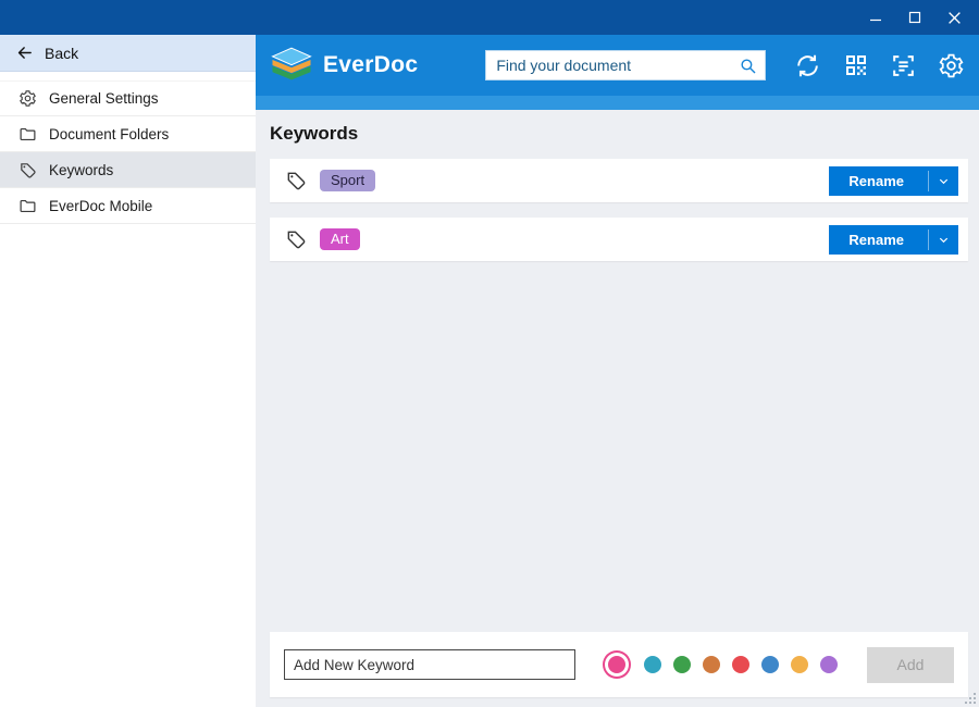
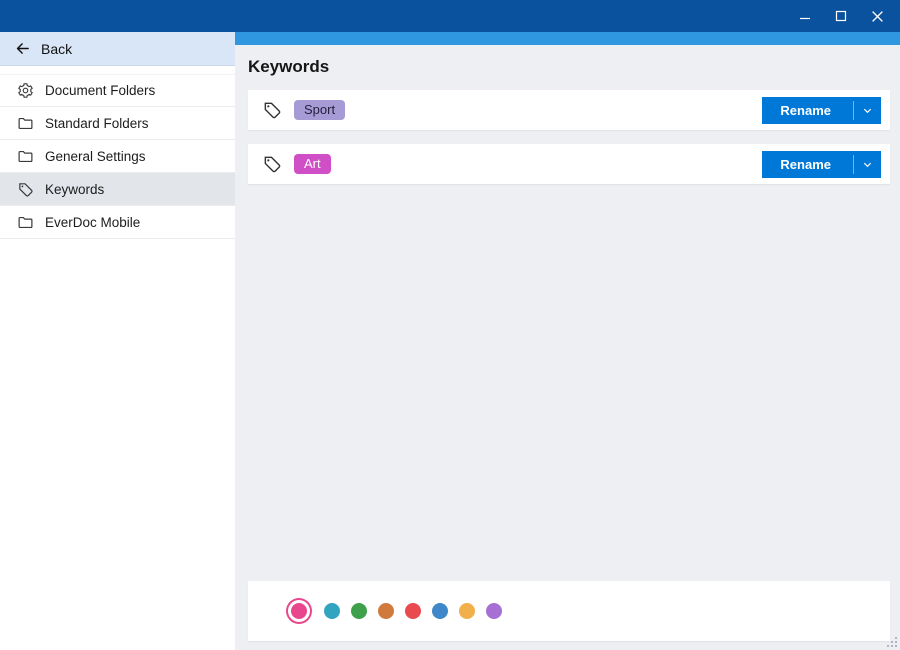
  Back
- General Settings
+ Document Folders
+ Standard Folders
- Document Folders
+ General Settings
  Keywords
  EverDoc Mobile
- EverDoc
- Find your document
  Keywords
  Sport
  Rename
  Art
  Rename
- Add New Keyword
- Add
